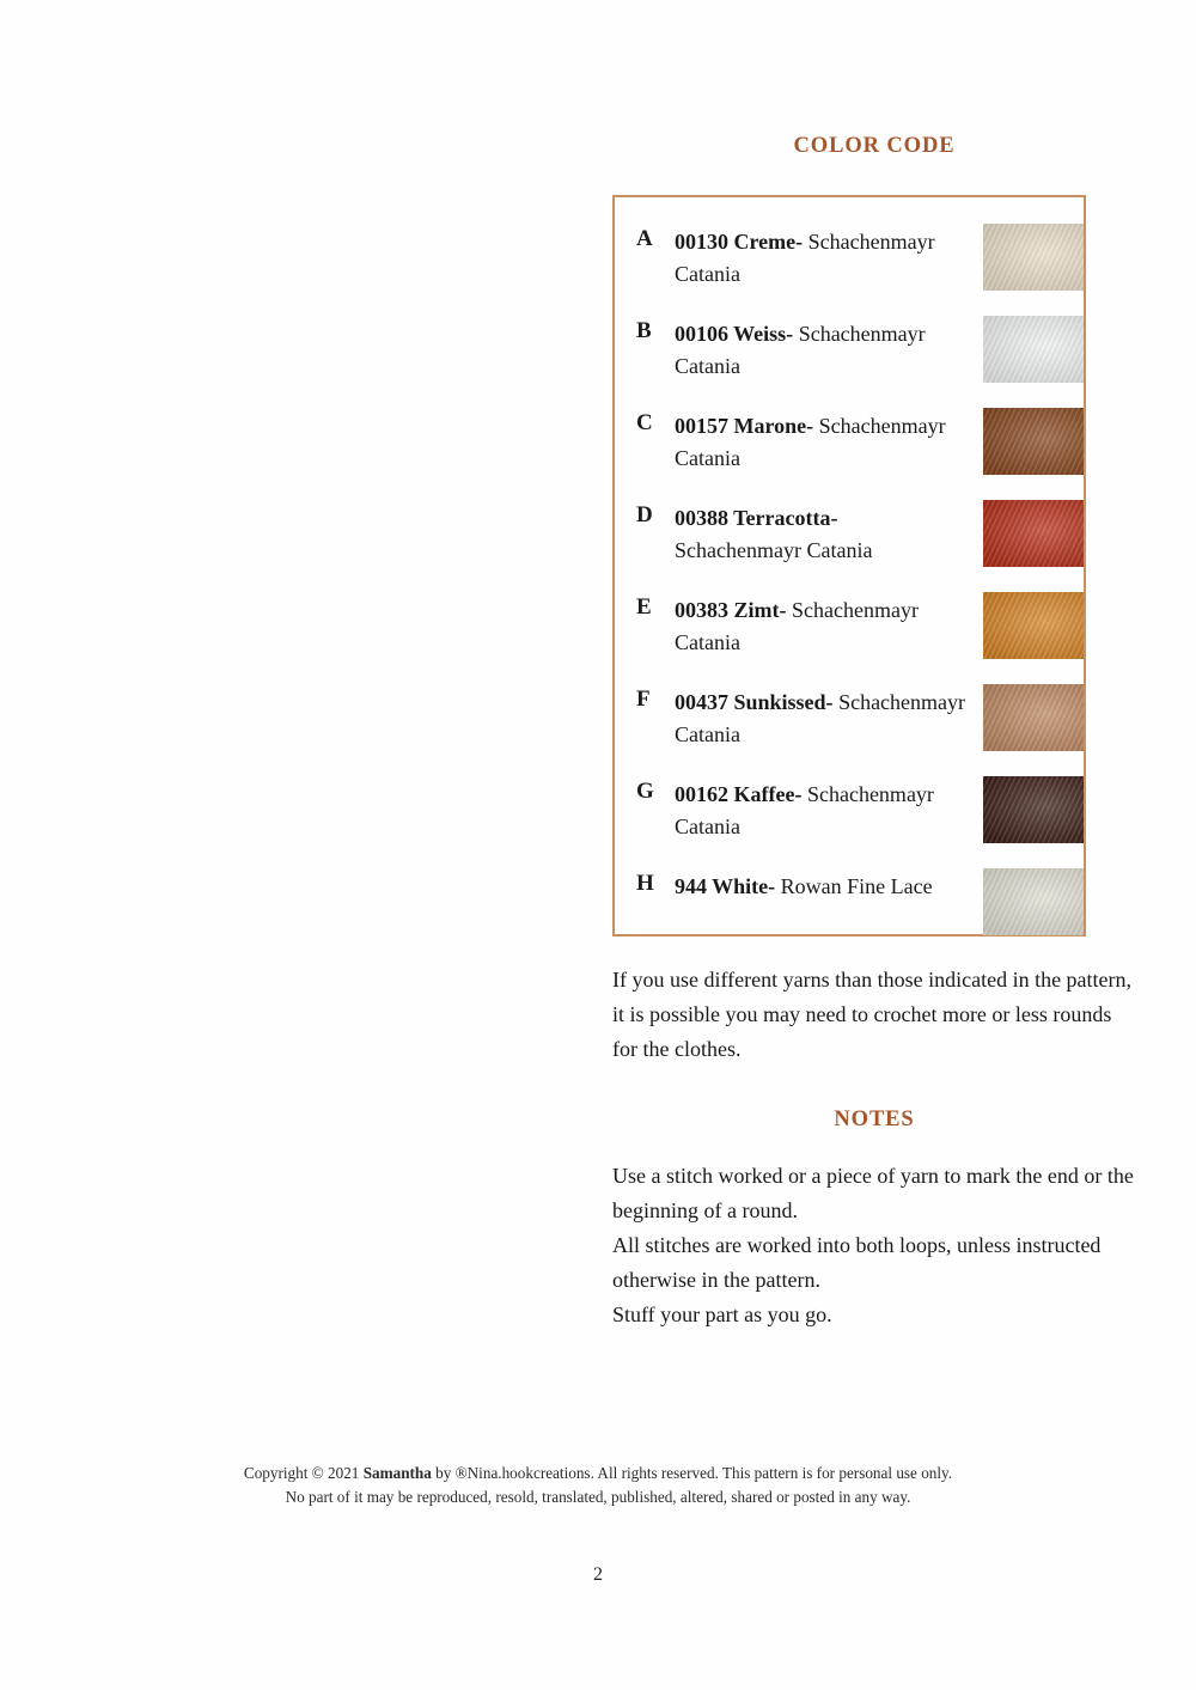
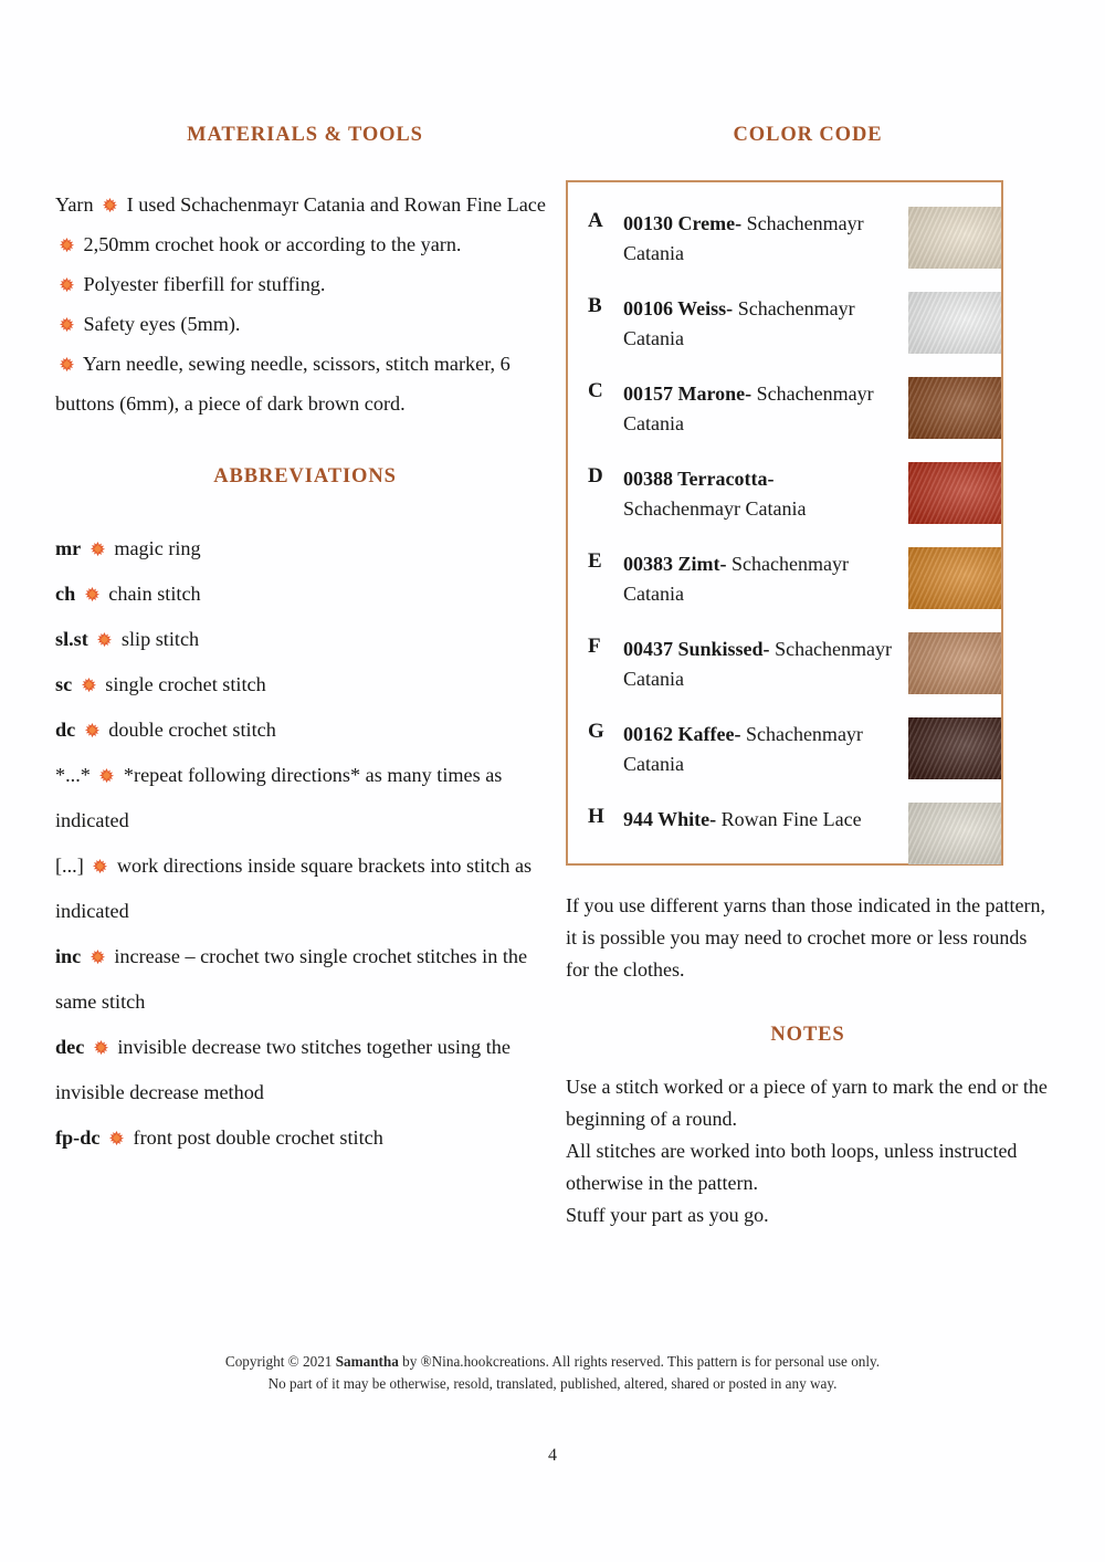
+ MATERIALS & TOOLS
+ Yarn I used Schachenmayr Catania and Rowan Fine Lace
+ 2,50mm crochet hook or according to the yarn.
+ Polyester fiberfill for stuffing.
+ Safety eyes (5mm).
+ Yarn needle, sewing needle, scissors, stitch marker, 6 buttons (6mm), a piece of dark brown cord.
+ ABBREVIATIONS
+ mr magic ring
+ ch chain stitch
+ sl.st slip stitch
+ sc single crochet stitch
+ dc double crochet stitch
+ *...* *repeat following directions* as many times as indicated
+ [...] work directions inside square brackets into stitch as indicated
+ inc increase – crochet two single crochet stitches in the same stitch
+ dec invisible decrease two stitches together using the invisible decrease method
+ fp-dc front post double crochet stitch
  COLOR CODE
  A
  00130 Creme- Schachenmayr Catania
  B
  00106 Weiss- Schachenmayr Catania
  C
  00157 Marone- Schachenmayr Catania
  D
  00388 Terracotta- Schachenmayr Catania
  E
  00383 Zimt- Schachenmayr Catania
  F
  00437 Sunkissed- Schachenmayr Catania
  G
  00162 Kaffee- Schachenmayr Catania
  H
  944 White- Rowan Fine Lace
  If you use different yarns than those indicated in the pattern, it is possible you may need to crochet more or less rounds for the clothes.
  NOTES
  Use a stitch worked or a piece of yarn to mark the end or the beginning of a round.
  All stitches are worked into both loops, unless instructed otherwise in the pattern.
  Stuff your part as you go.
  Copyright © 2021 Samantha by ®Nina.hookcreations. All rights reserved. This pattern is for personal use only.
- No part of it may be reproduced, resold, translated, published, altered, shared or posted in any way.
+ No part of it may be otherwise, resold, translated, published, altered, shared or posted in any way.
- 2
+ 4
